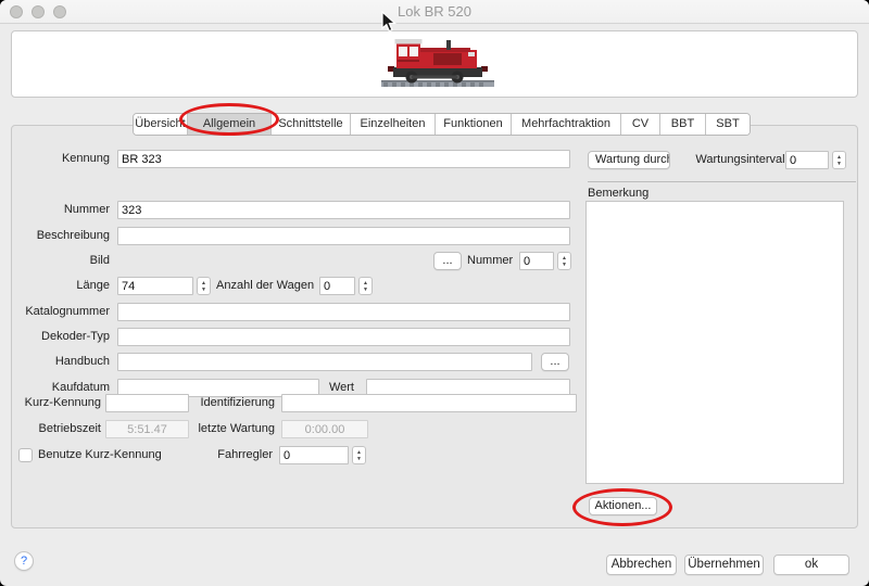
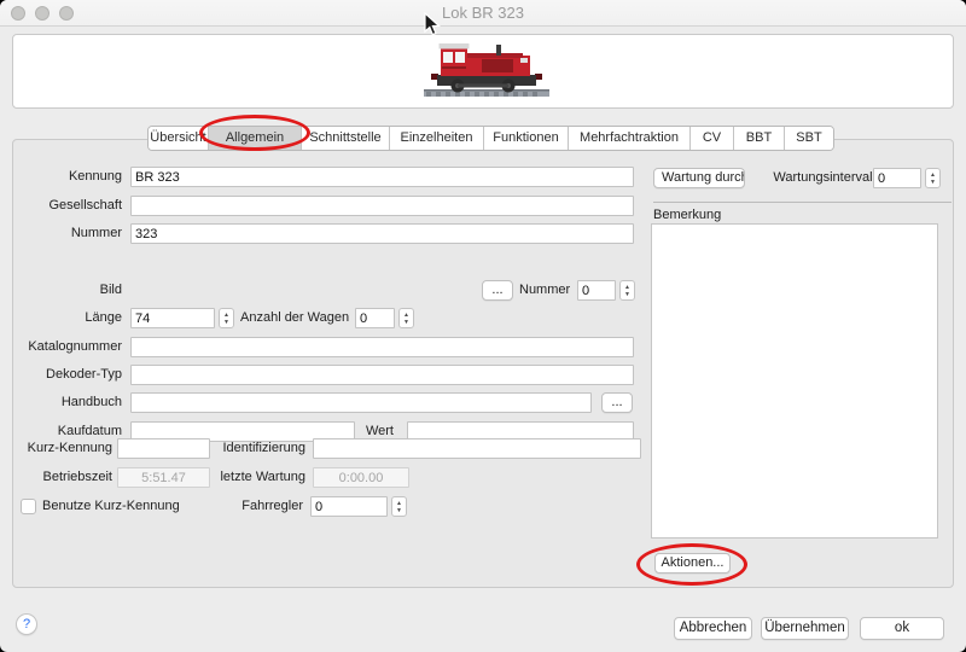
- Lok BR 520
+ Lok BR 323
  Übersicht
  Allgemein
  Schnittstelle
  Einzelheiten
  Funktionen
  Mehrfachtraktion
  CV
  BBT
  SBT
  Kennung
  BR 323
+ Gesellschaft
  Nummer
  323
- Beschreibung
  Bild
  ...
  Nummer
  0
  Länge
  74
  Anzahl der Wagen
  0
  Katalognummer
  Dekoder-Typ
  Handbuch
  ...
  Kaufdatum
  Wert
  Kurz-Kennung
  Identifizierung
  Betriebszeit
  5:51.47
  letzte Wartung
  0:00.00
  Benutze Kurz-Kennung
  Fahrregler
  0
  Wartung durch
  Wartungsinterval
  0
  Bemerkung
  Aktionen...
  ?
  Abbrechen
  Übernehmen
  ok
